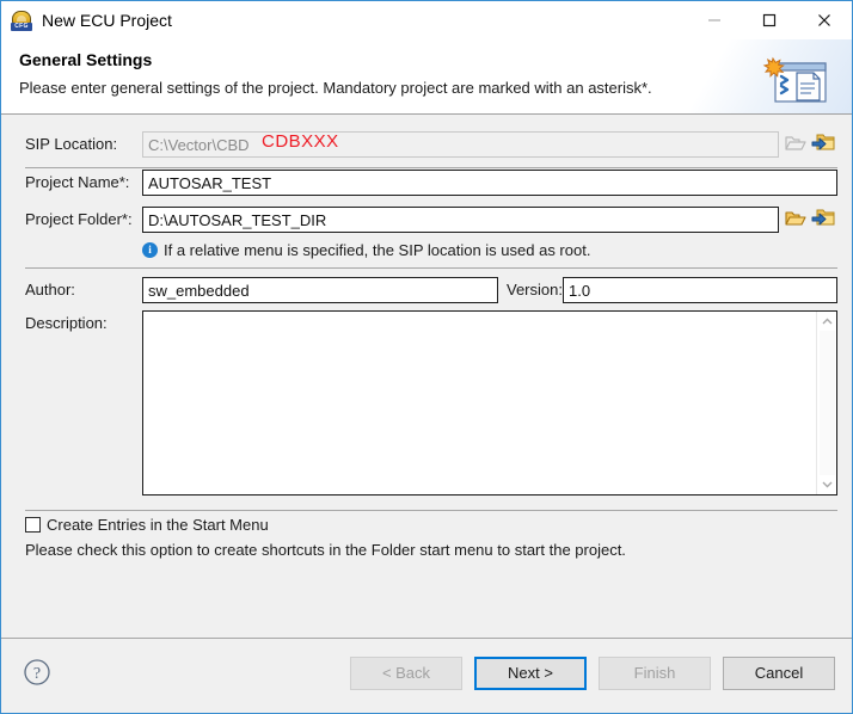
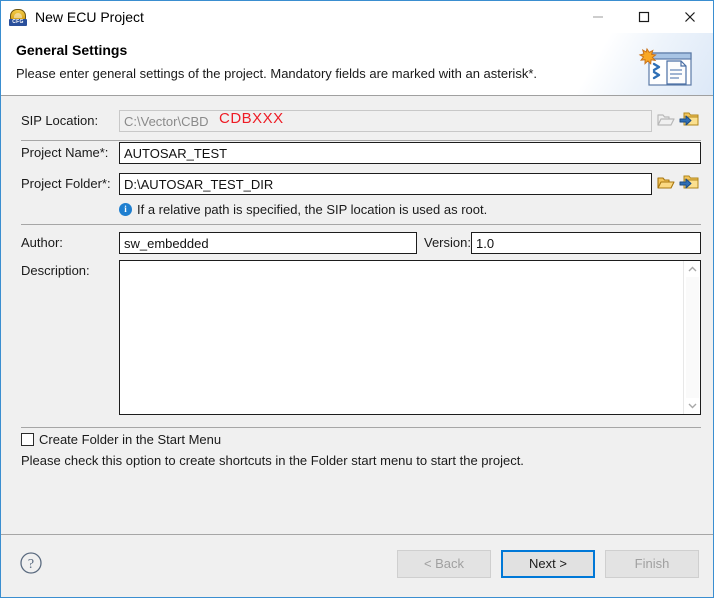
  New ECU Project
  General Settings
- Please enter general settings of the project. Mandatory project are marked with an asterisk*.
+ Please enter general settings of the project. Mandatory fields are marked with an asterisk*.
  SIP Location:
  C:\Vector\CBD
  CDBXXX
  Project Name*:
  AUTOSAR_TEST
  Project Folder*:
  D:\AUTOSAR_TEST_DIR
  i
- If a relative menu is specified, the SIP location is used as root.
+ If a relative path is specified, the SIP location is used as root.
  Author:
  sw_embedded
  Version:
  1.0
  Description:
- Create Entries in the Start Menu
+ Create Folder in the Start Menu
  Please check this option to create shortcuts in the Folder start menu to start the project.
  ?
  < Back
  Next >
  Finish
- Cancel
